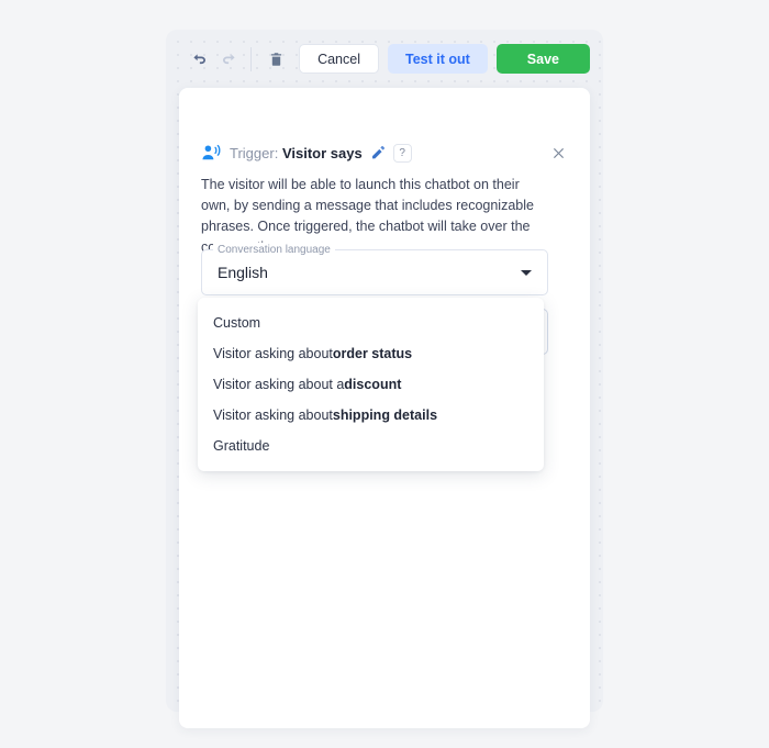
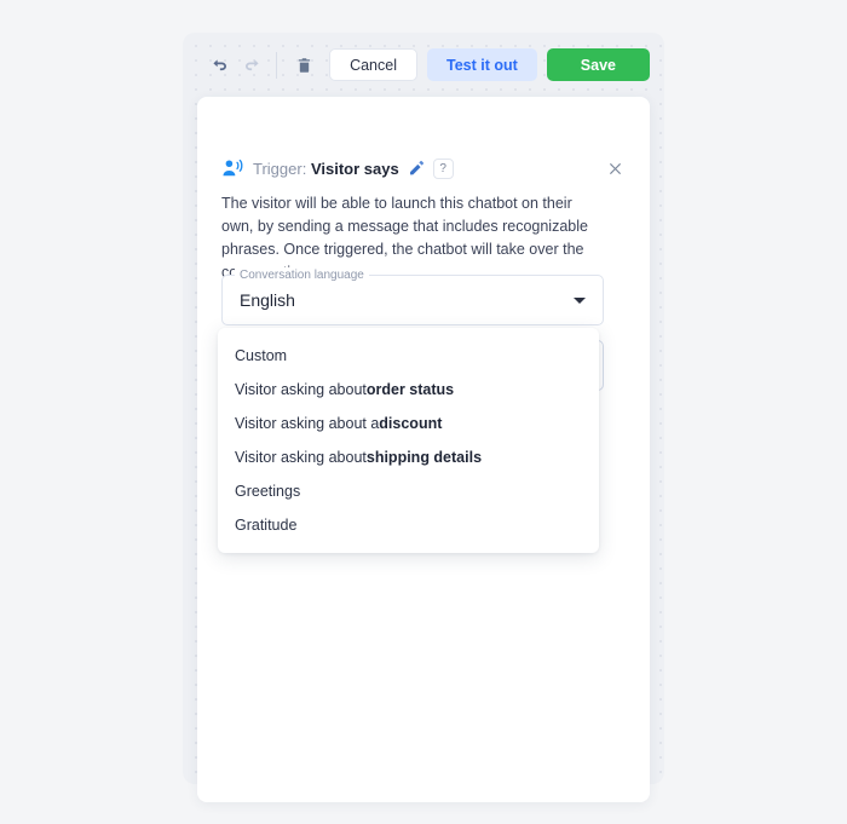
  Cancel
  Test it out
  Save
  Trigger: Visitor says
  ?
  The visitor will be able to launch this chatbot on their own, by sending a message that includes recognizable phrases. Once triggered, the chatbot will take over the co
  Conversation language
  English
  Custom
  Visitor asking about
  order status
  Visitor asking about a
  discount
  Visitor asking about
  shipping details
+ Greetings
  Gratitude
